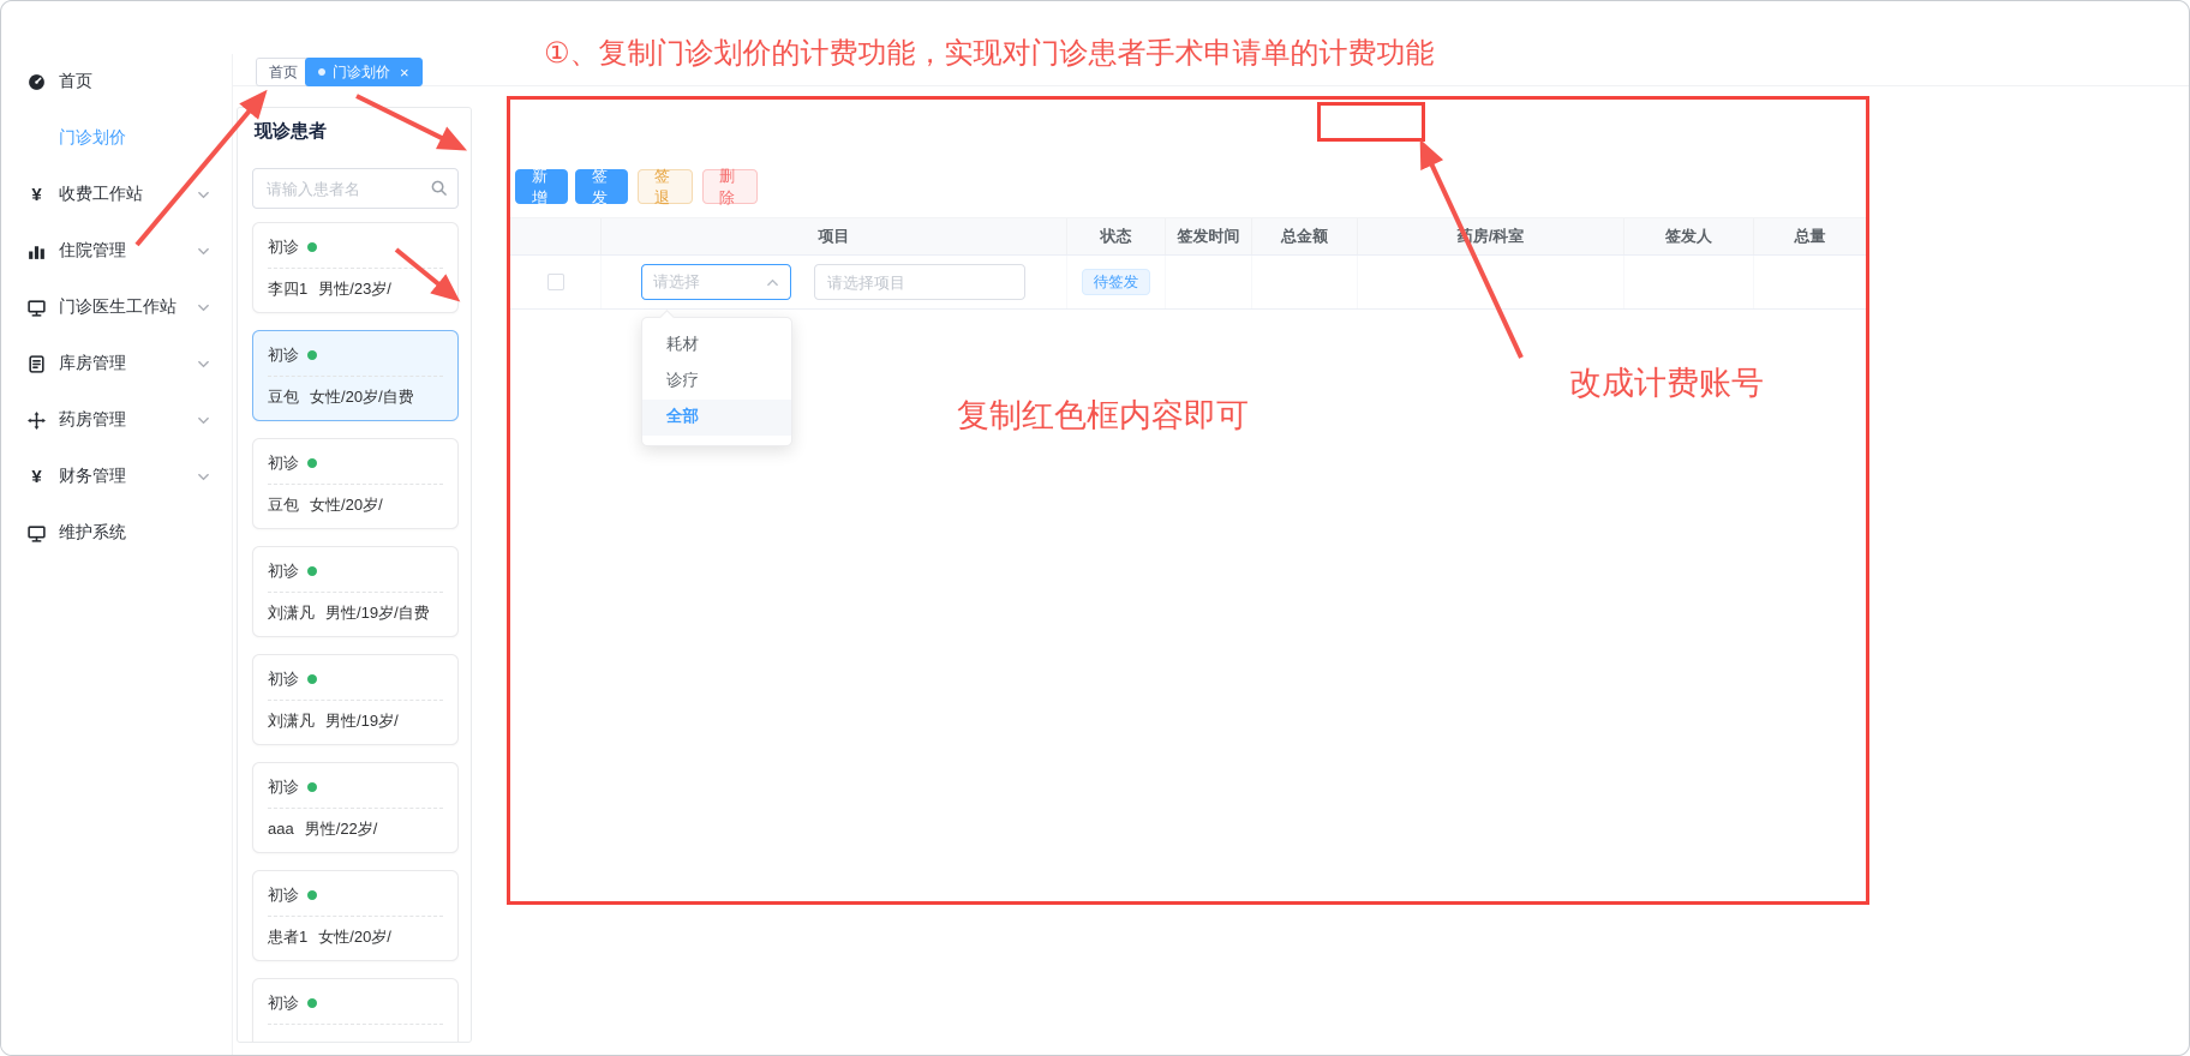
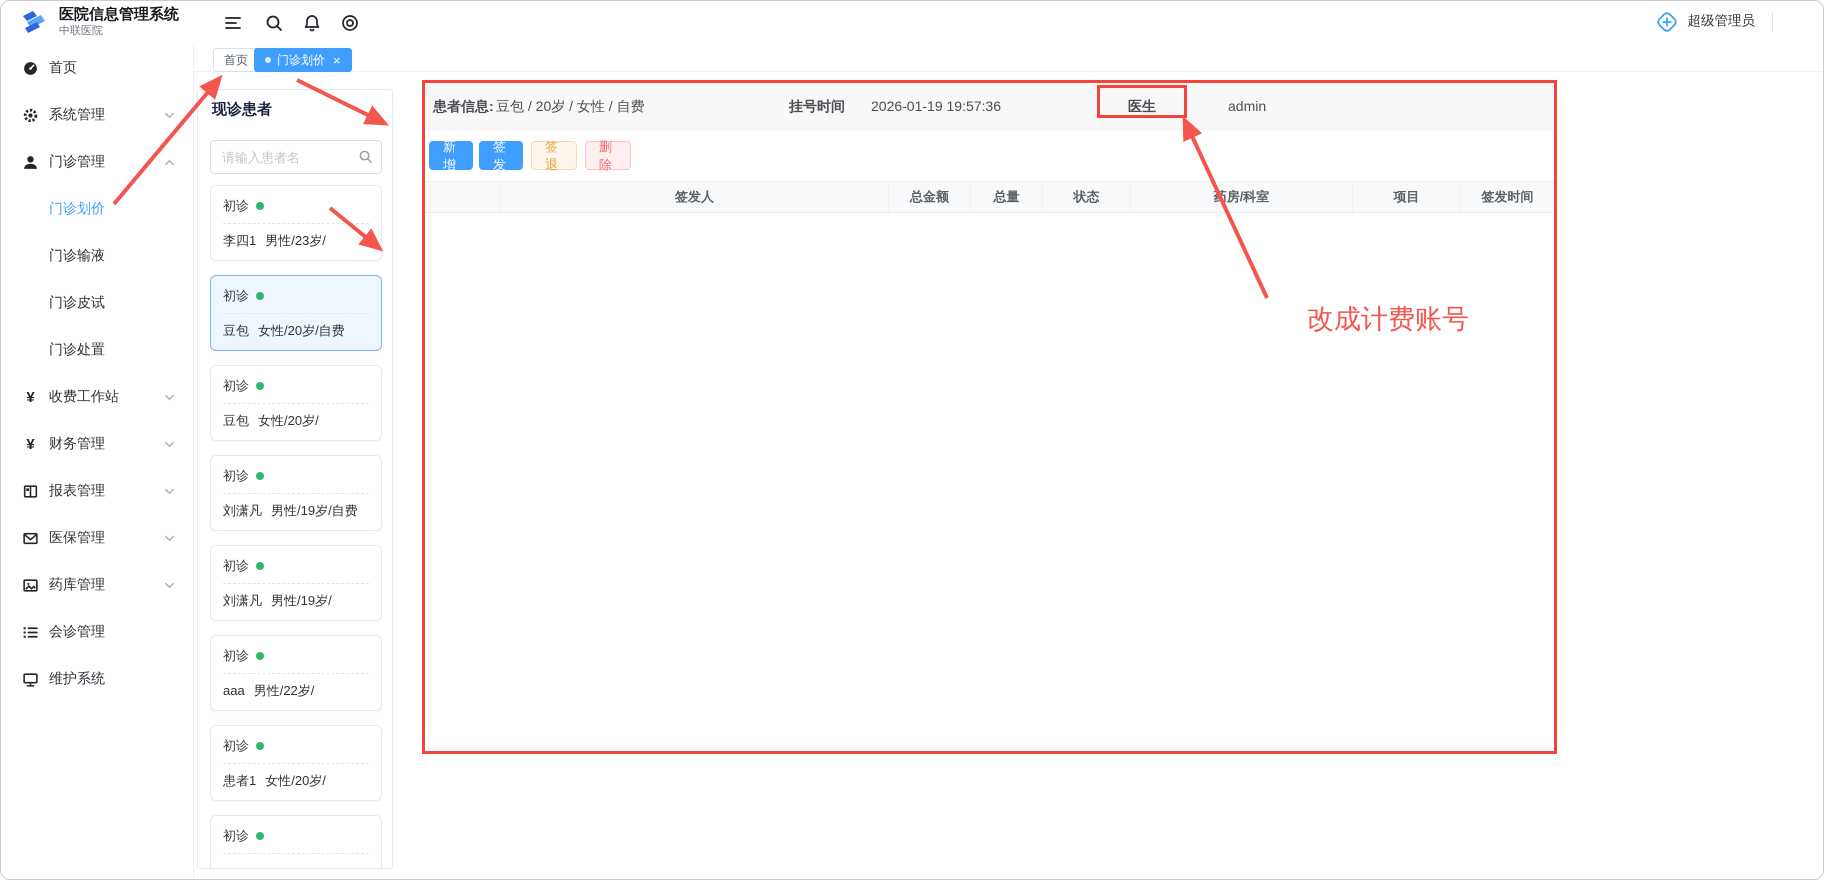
+ 医院信息管理系统
+ 中联医院
+ 超级管理员
  首页
+ 系统管理
+ 门诊管理
  门诊划价
+ 门诊输液
+ 门诊皮试
+ 门诊处置
  ¥
  收费工作站
- 住院管理
- 门诊医生工作站
- 库房管理
- 药房管理
  ¥
  财务管理
+ 报表管理
+ 医保管理
+ 药库管理
+ 会诊管理
  维护系统
  首页
  门诊划价
  ×
  现诊患者
  请输入患者名
  初诊
  李四1 男性/23岁/
  初诊
  豆包 女性/20岁/自费
  初诊
  豆包 女性/20岁/
  初诊
  刘潇凡 男性/19岁/自费
  初诊
  刘潇凡 男性/19岁/
  初诊
  aaa 男性/22岁/
  初诊
  患者1 女性/20岁/
  初诊
+ 患者信息:
+ 豆包 / 20岁 / 女性 / 自费
+ 挂号时间
+ 2026-01-19 19:57:36
+ 医生
+ admin
  新增
  签发
  签退
  删除
- 项目
+ 签发人
- 状态
+ 总金额
- 签发时间
+ 总量
- 总金额
+ 状态
  房/科室
- 签发人
+ 项目
- 总量
+ 签发时间
- 请选择
- 请选择项目
- 待签发
- 耗材
- 诊疗
- 全部
- ①、复制门诊划价的计费功能，实现对门诊患者手术申请单的计费功能
- 复制红色框内容即可
  改成计费账号
